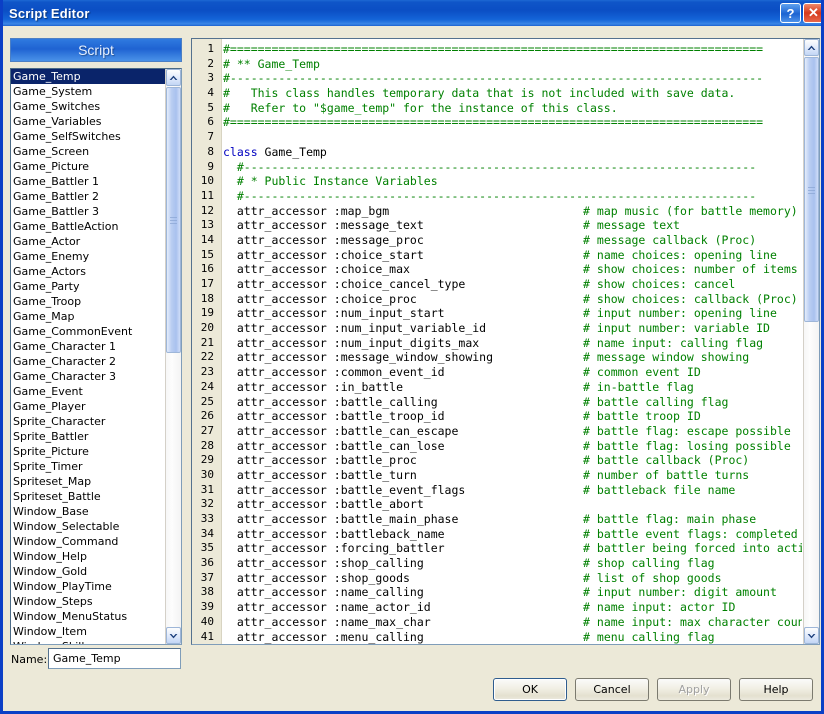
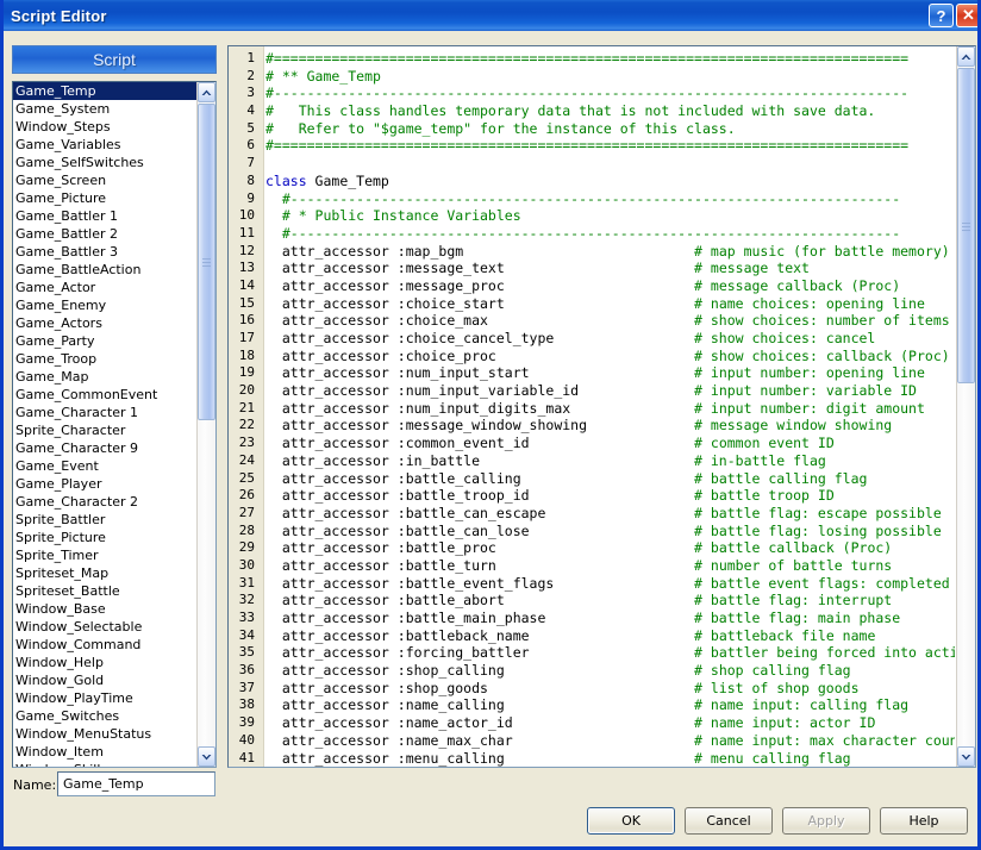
  Script Editor
  ?
  ✕
  Script
  Game_Temp
  Game_System
- Game_Switches
+ Window_Steps
  Game_Variables
  Game_SelfSwitches
  Game_Screen
  Game_Picture
  Game_Battler 1
  Game_Battler 2
  Game_Battler 3
  Game_BattleAction
  Game_Actor
  Game_Enemy
  Game_Actors
  Game_Party
  Game_Troop
  Game_Map
  Game_CommonEvent
  Game_Character 1
- Game_Character 2
+ Sprite_Character
- Game_Character 3
+ Game_Character 9
  Game_Event
  Game_Player
- Sprite_Character
+ Game_Character 2
  Sprite_Battler
  Sprite_Picture
  Sprite_Timer
  Spriteset_Map
  Spriteset_Battle
  Window_Base
  Window_Selectable
  Window_Command
  Window_Help
  Window_Gold
  Window_PlayTime
- Window_Steps
+ Game_Switches
  Window_MenuStatus
  Window_Item
  1
  #=============================================================================
  2
  # ** Game_Temp
  3
  #-----------------------------------------------------------------------------
  4
  # This class handles temporary data that is not included with save data.
  5
  # Refer to "$game_temp" for the instance of this class.
  6
  #=============================================================================
  7
  8
  class
  Game_Temp
  9
  #--------------------------------------------------------------------------
  10
  # * Public Instance Variables
  11
  #--------------------------------------------------------------------------
  12
  attr_accessor :map_bgm
  # map music (for battle memory)
  13
  attr_accessor :message_text
  # message text
  14
  attr_accessor :message_proc
  # message callback (Proc)
  15
  attr_accessor :choice_start
  # name choices: opening line
  16
  attr_accessor :choice_max
  # show choices: number of items
  17
  attr_accessor :choice_cancel_type
  # show choices: cancel
  18
  attr_accessor :choice_proc
  # show choices: callback (Proc)
  19
  attr_accessor :num_input_start
  # input number: opening line
  20
  attr_accessor :num_input_variable_id
  # input number: variable ID
  21
  attr_accessor :num_input_digits_max
- # name input: calling flag
+ # input number: digit amount
  22
  attr_accessor :message_window_showing
  # message window showing
  23
  attr_accessor :common_event_id
  # common event ID
  24
  attr_accessor :in_battle
  # in-battle flag
  25
  attr_accessor :battle_calling
  # battle calling flag
  26
  attr_accessor :battle_troop_id
  # battle troop ID
  27
  attr_accessor :battle_can_escape
  # battle flag: escape possible
  28
  attr_accessor :battle_can_lose
  # battle flag: losing possible
  29
  attr_accessor :battle_proc
  # battle callback (Proc)
  30
  attr_accessor :battle_turn
  # number of battle turns
  31
  attr_accessor :battle_event_flags
- # battleback file name
+ # battle event flags: completed
  32
  attr_accessor :battle_abort
+ # battle flag: interrupt
  33
  attr_accessor :battle_main_phase
  # battle flag: main phase
  34
  attr_accessor :battleback_name
- # battle event flags: completed
+ # battleback file name
  35
  attr_accessor :forcing_battler
  # battler being forced into acti
  36
  attr_accessor :shop_calling
  # shop calling flag
  37
  attr_accessor :shop_goods
  # list of shop goods
  38
  attr_accessor :name_calling
- # input number: digit amount
+ # name input: calling flag
  39
  attr_accessor :name_actor_id
  # name input: actor ID
  40
  attr_accessor :name_max_char
  # name input: max character coun
  41
  attr_accessor :menu_calling
  # menu calling flag
  Name:
  Game_Temp
  OK
  Cancel
  Apply
  Help
